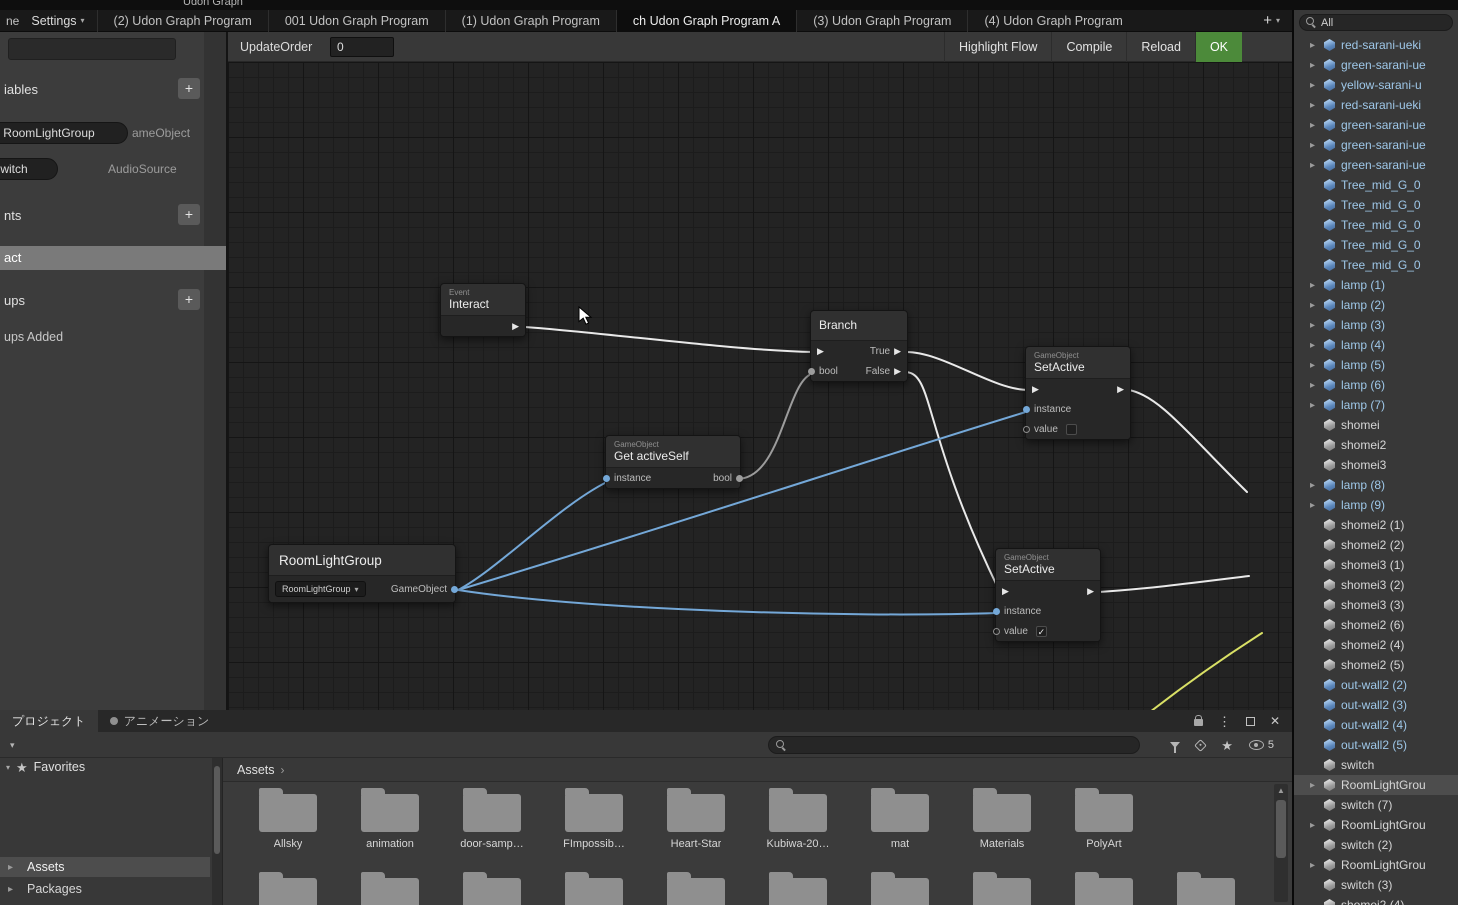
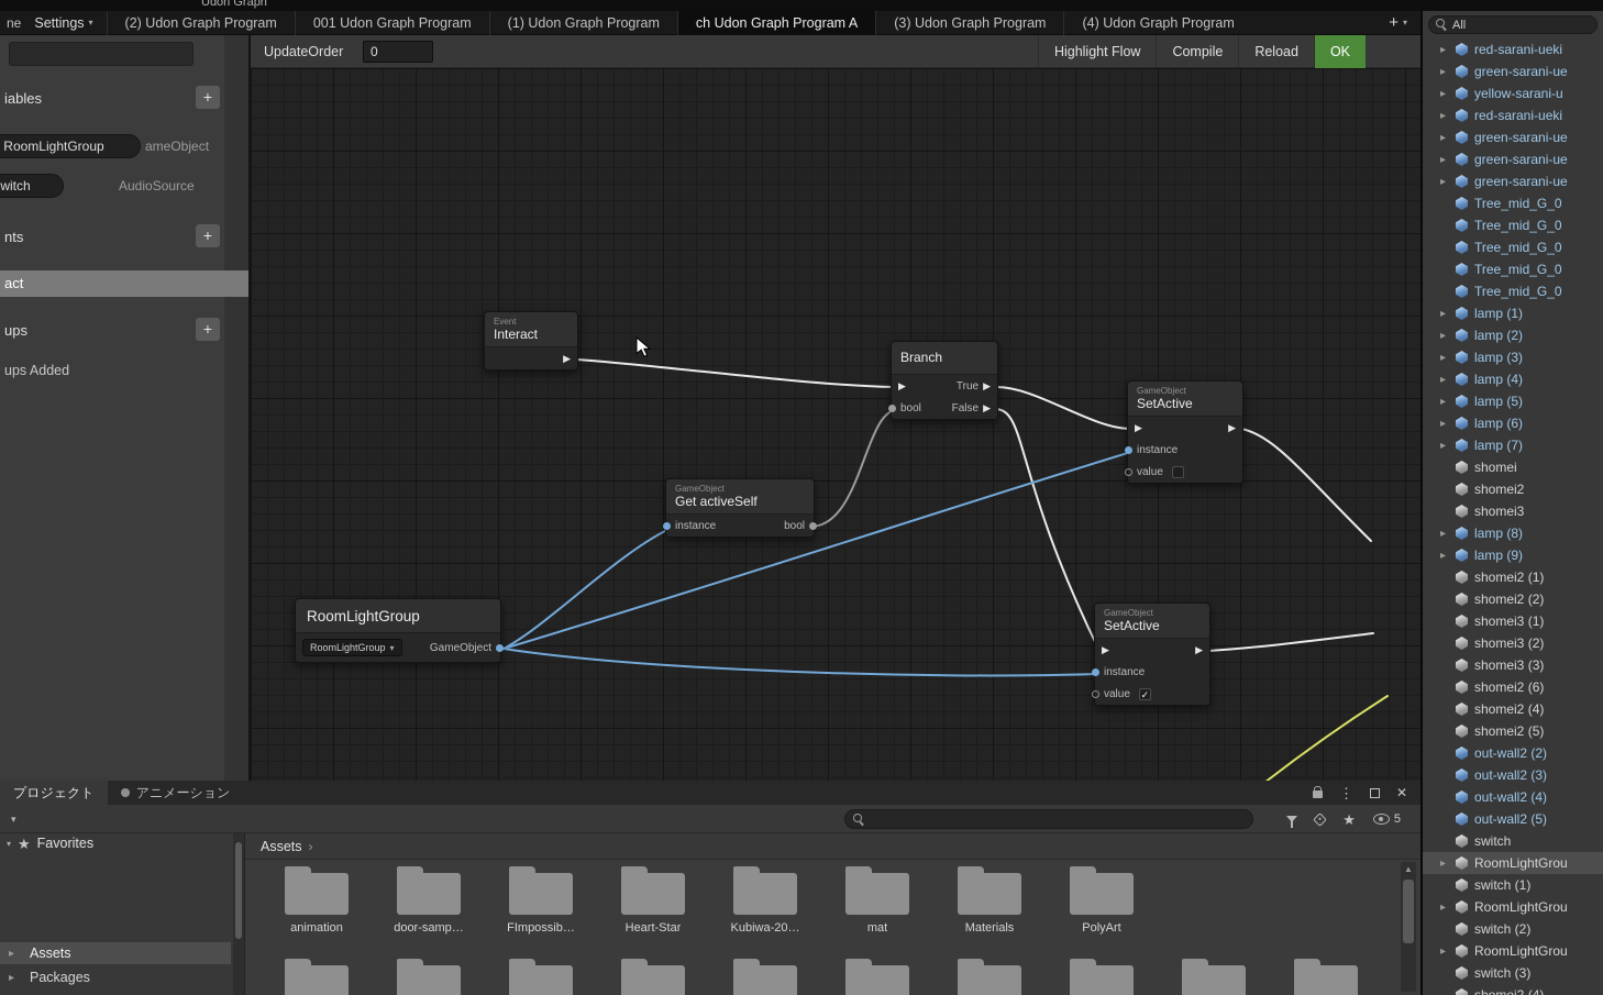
  Udon Graph
  ne
  Settings
  ▾
  (2) Udon Graph Program
  001 Udon Graph Program
  (1) Udon Graph Program
  ch Udon Graph Program A
  (3) Udon Graph Program
  (4) Udon Graph Program
  +
  ▾
  UpdateOrder
  0
  Highlight Flow
  Compile
  Reload
  OK
  iables
  +
  RoomLightGroup
  ameObject
  witch
  AudioSource
  nts
  +
  act
  ups
  +
  ups Added
  Event
  Interact
  ▶
  Branch
  ▶
  True
  ▶
  bool
  False
  ▶
  GameObject
  SetActive
  ▶
  ▶
  instance
  value
  GameObject
  Get activeSelf
  instance
  bool
  RoomLightGroup
  RoomLightGroup
  ▾
  GameObject
  GameObject
  SetActive
  ▶
  ▶
  instance
  value
  ✓
  All
  ▸
  red-sarani-ueki
  ▸
  green-sarani-ue
  ▸
  yellow-sarani-u
  ▸
  red-sarani-ueki
  ▸
  green-sarani-ue
  ▸
  green-sarani-ue
  ▸
  green-sarani-ue
  Tree_mid_G_0
  Tree_mid_G_0
  Tree_mid_G_0
  Tree_mid_G_0
  Tree_mid_G_0
  ▸
  lamp (1)
  ▸
  lamp (2)
  ▸
  lamp (3)
  ▸
  lamp (4)
  ▸
  lamp (5)
  ▸
  lamp (6)
  ▸
  lamp (7)
  shomei
  shomei2
  shomei3
  ▸
  lamp (8)
  ▸
  lamp (9)
  shomei2 (1)
  shomei2 (2)
  shomei3 (1)
  shomei3 (2)
  shomei3 (3)
  shomei2 (6)
  shomei2 (4)
  shomei2 (5)
  out-wall2 (2)
  out-wall2 (3)
  out-wall2 (4)
  out-wall2 (5)
  switch
  ▸
  RoomLightGrou
- switch (7)
+ switch (1)
  ▸
  RoomLightGrou
  switch (2)
  ▸
  RoomLightGrou
  switch (3)
  プロジェクト
  アニメーション
  ⋮
  ✕
  ▾
  ★
  5
  ▾
  ★
  Favorites
  ▸
  Assets
  ▸
  Packages
  Assets
  ›
- Allsky
  animation
  door-samp…
  FImpossib…
  Heart-Star
  Kubiwa-20…
  mat
  Materials
  PolyArt
  ▲
